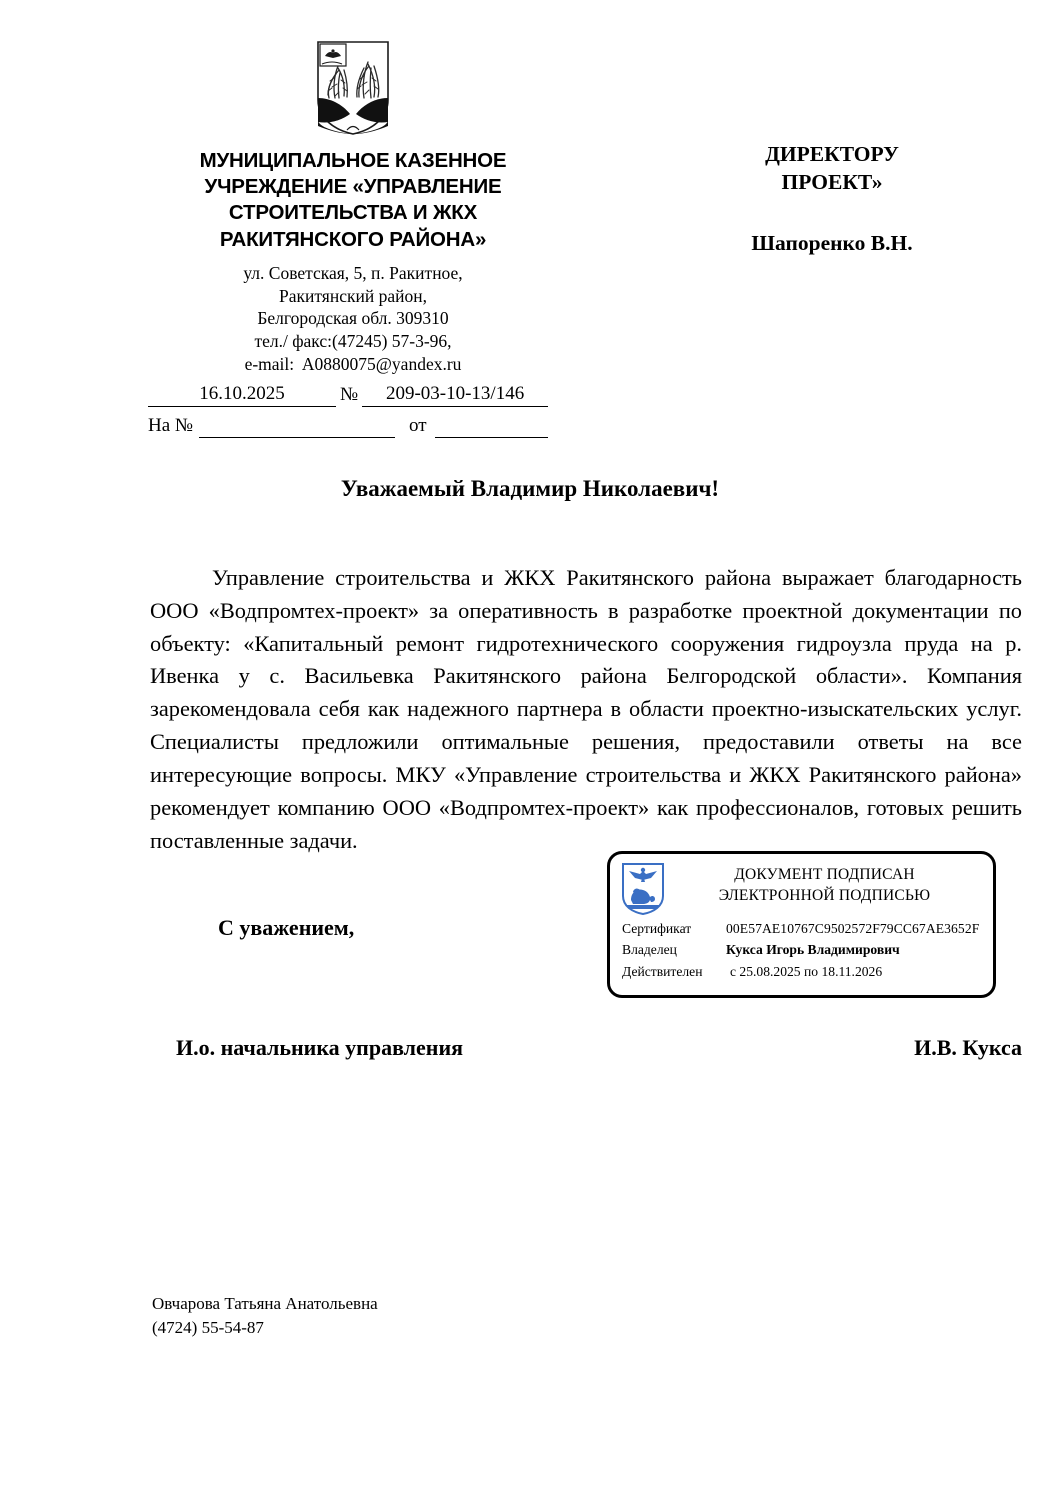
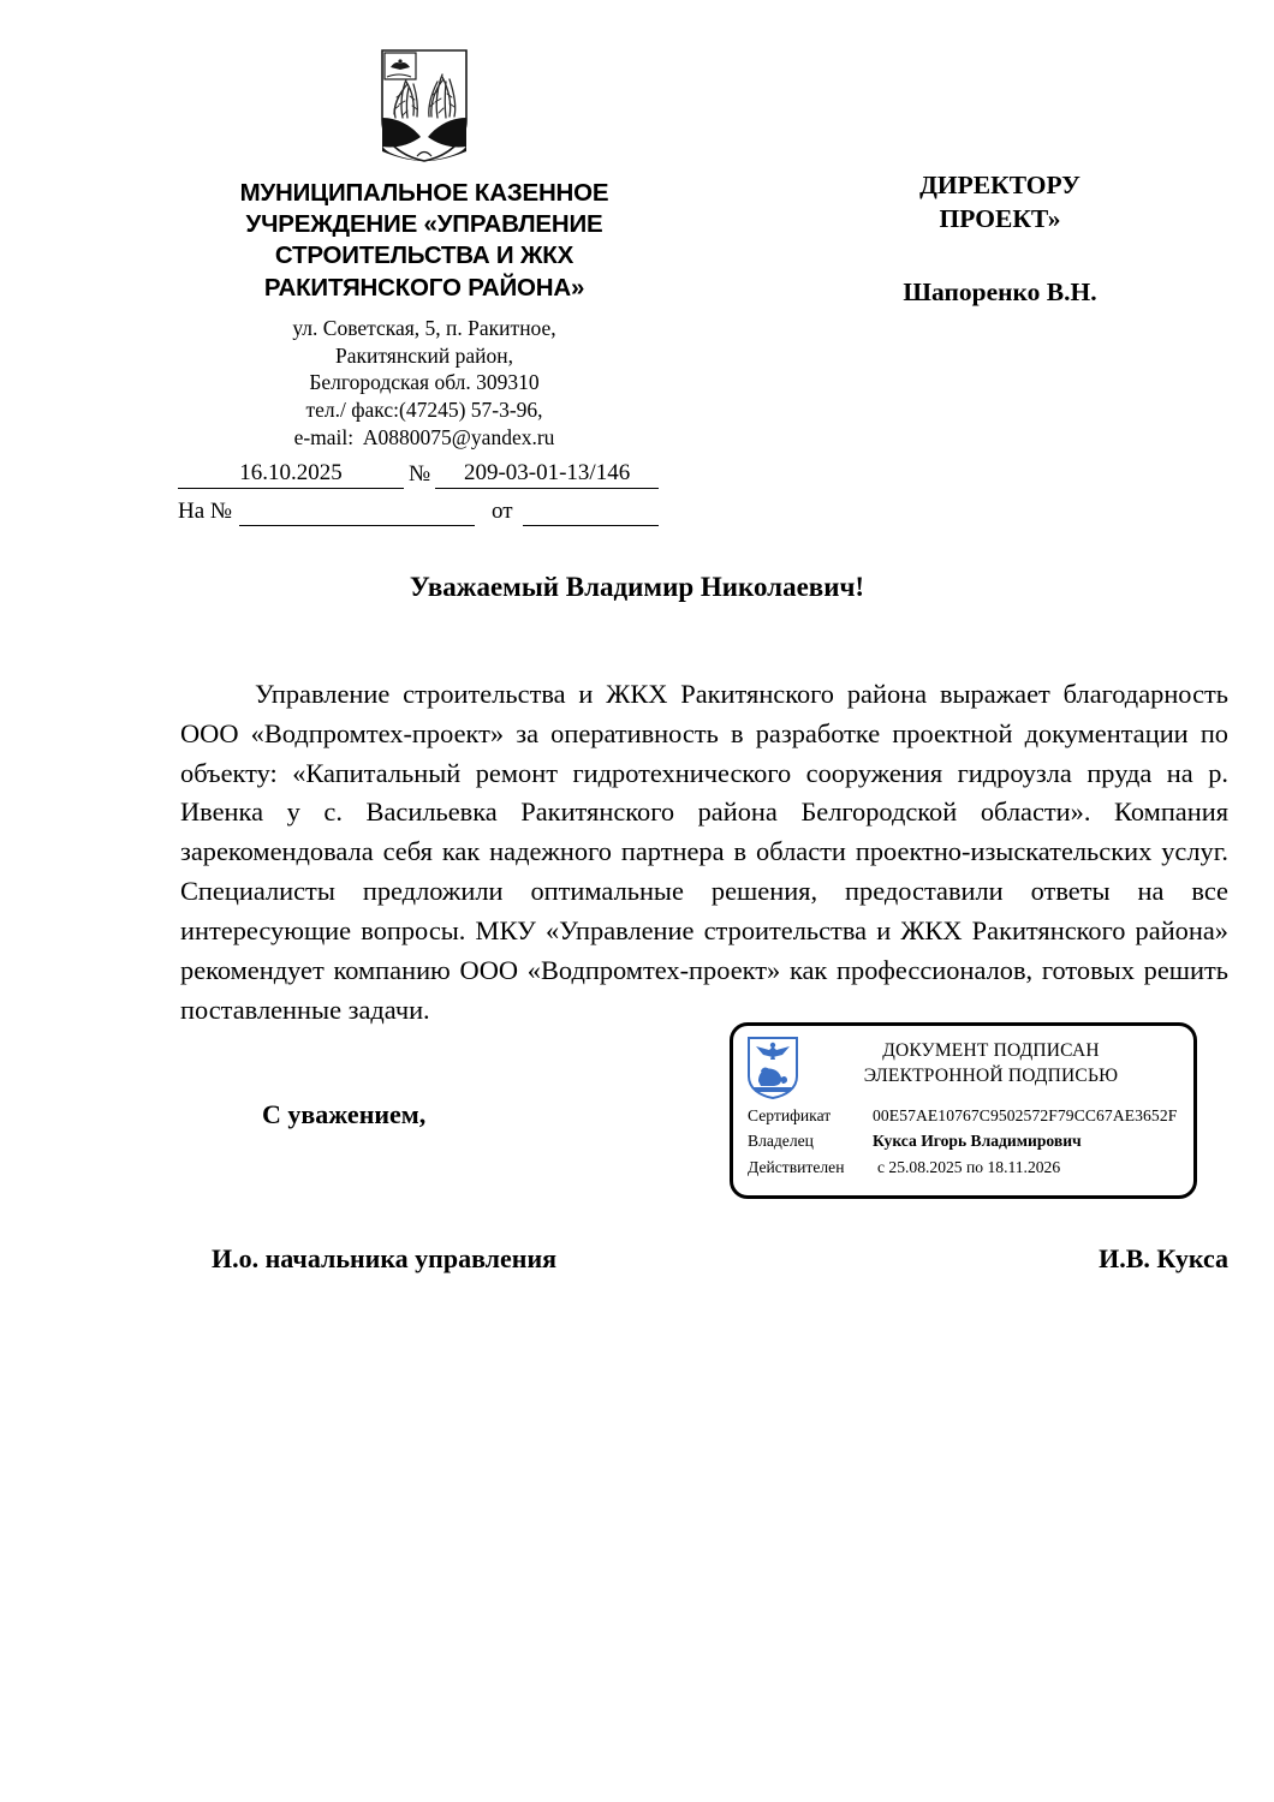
  МУНИЦИПАЛЬНОЕ КАЗЕННОЕ УЧРЕЖДЕНИЕ «УПРАВЛЕНИЕ СТРОИТЕЛЬСТВА И ЖКХ РАКИТЯНСКОГО РАЙОНА»
  ул. Советская, 5, п. Ракитное,
  Ракитянский район,
  Белгородская обл. 309310
  тел./ факс:(47245) 57-3-96,
  e-mail: A0880075@yandex.ru
  16.10.2025
  №
- 209-03-10-13/146
+ 209-03-01-13/146
  На №
  от
  ДИРЕКТОРУ
  ПРОЕКТ»
  Шапоренко В.Н.
  Уважаемый Владимир Николаевич!
  Управление строительства и ЖКХ Ракитянского района выражает благодарность ООО «Водпромтех-проект» за оперативность в разработке проектной документации по объекту: «Капитальный ремонт гидротехнического сооружения гидроузла пруда на р. Ивенка у с. Васильевка Ракитянского района Белгородской области». Компания зарекомендовала себя как надежного партнера в области проектно-изыскательских услуг. Специалисты предложили оптимальные решения, предоставили ответы на все интересующие вопросы. МКУ «Управление строительства и ЖКХ Ракитянского района» рекомендует компанию ООО «Водпромтех-проект» как профессионалов, готовых решить поставленные задачи.
  С уважением,
  И.о. начальника управления
  И.В. Кукса
  ДОКУМЕНТ ПОДПИСАН
  ЭЛЕКТРОННОЙ ПОДПИСЬЮ
  Сертификат
  00E57AE10767C9502572F79CC67AE3652F
  Владелец
  Кукса Игорь Владимирович
  Действителен
  с 25.08.2025 по 18.11.2026
- Овчарова Татьяна Анатольевна
- (4724) 55-54-87
